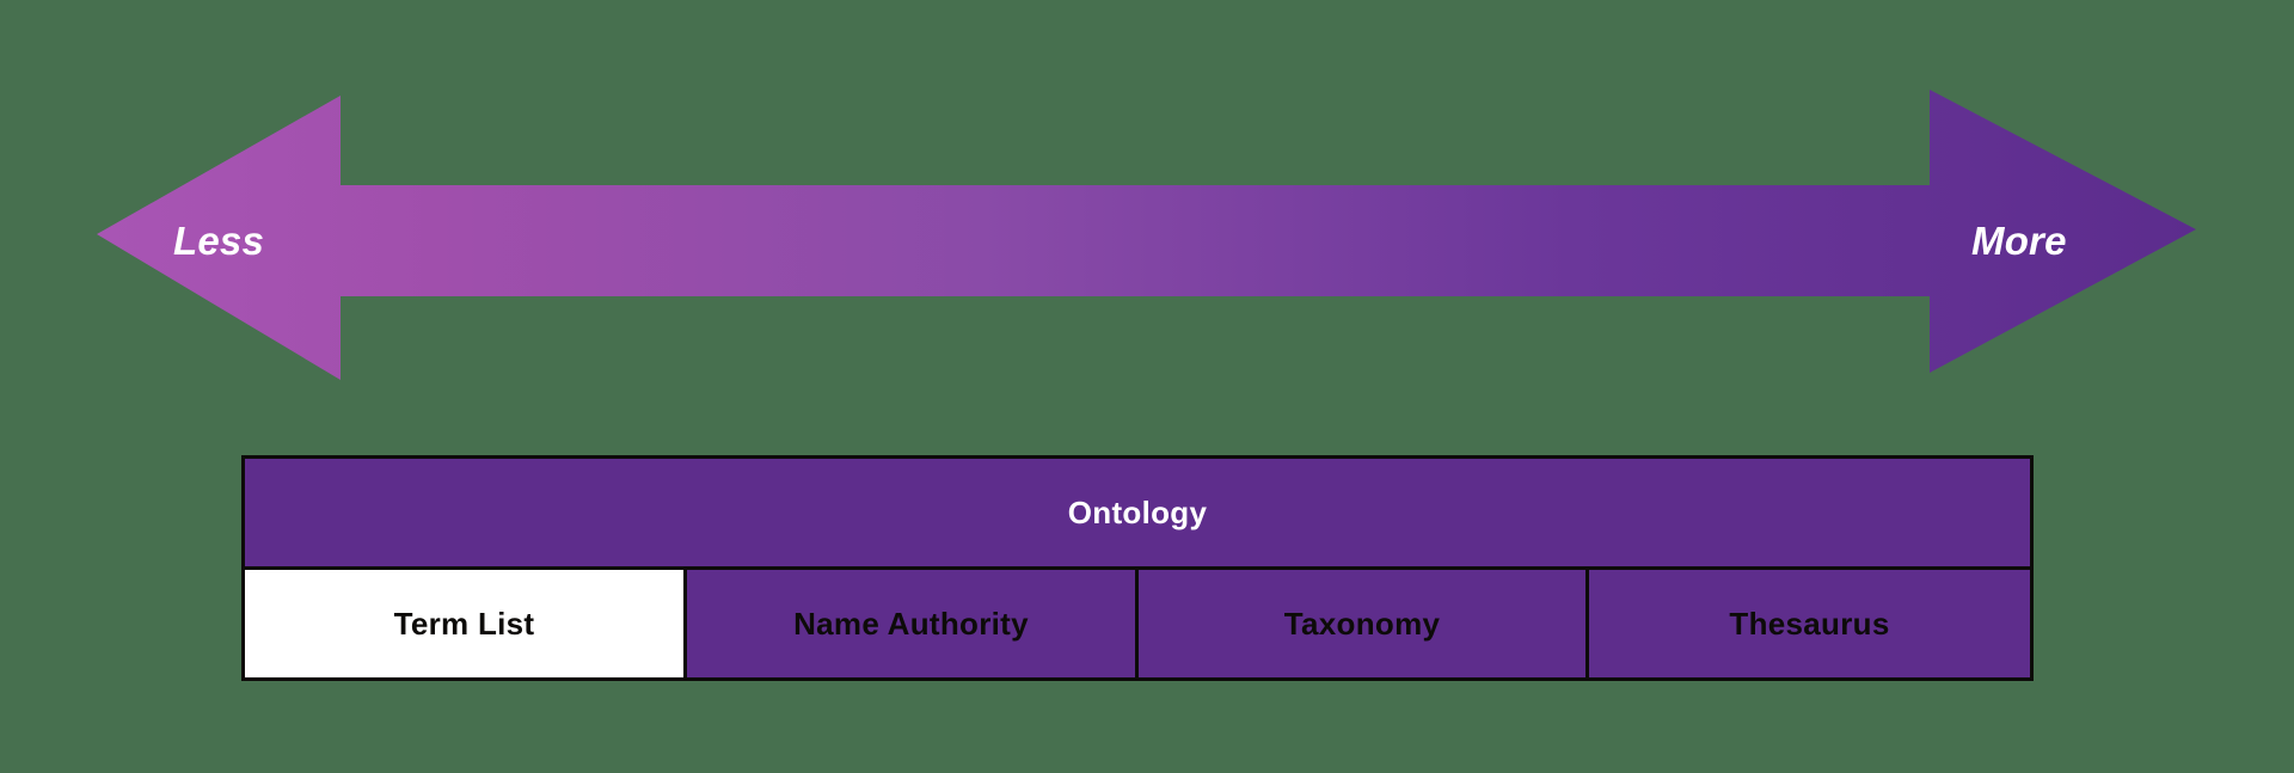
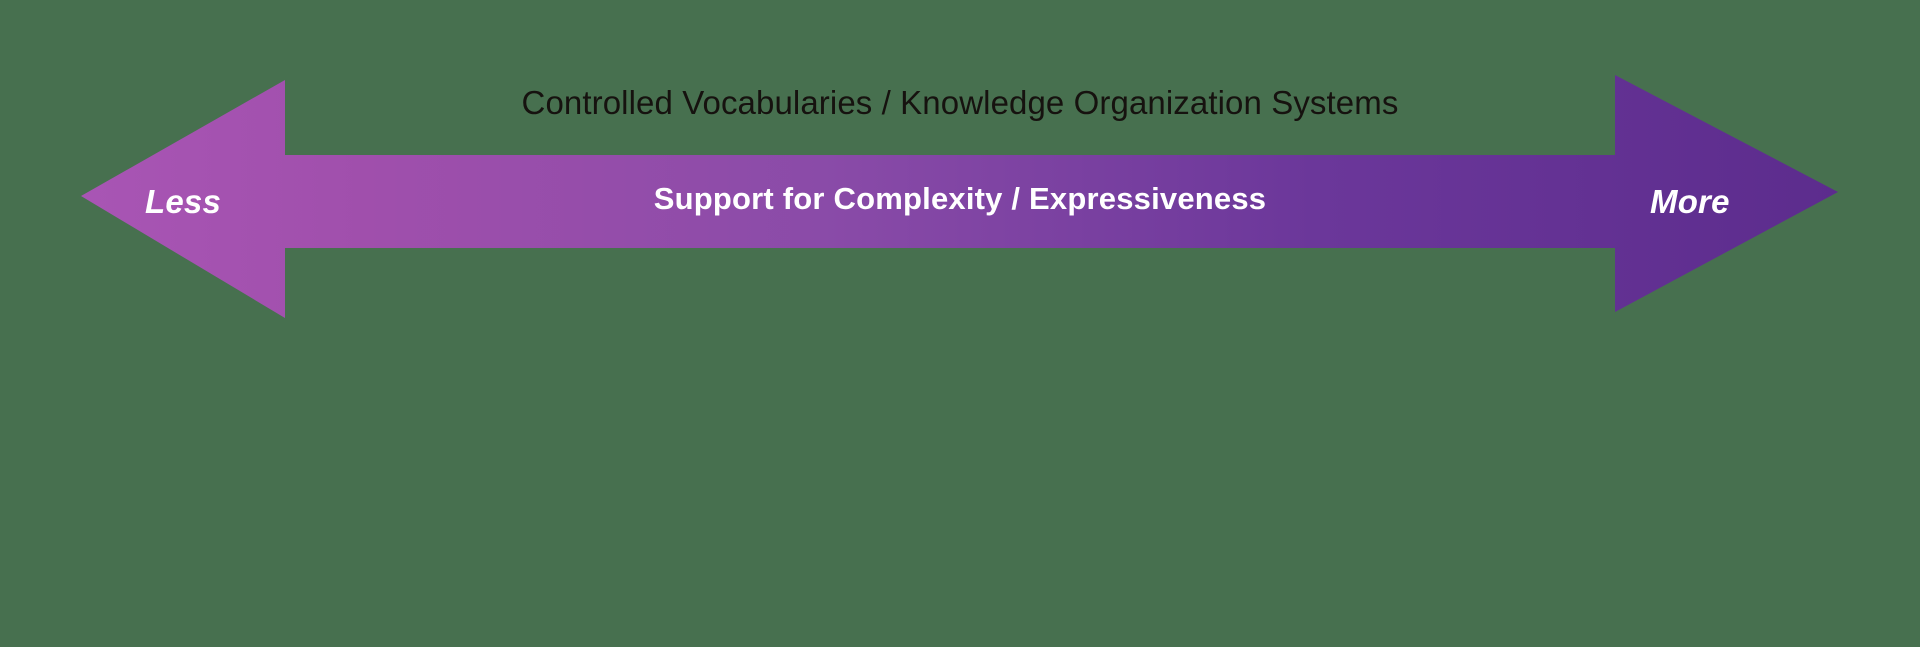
+ Controlled Vocabularies / Knowledge Organization Systems
  Less
+ Support for Complexity / Expressiveness
  More
- Ontology
- Term List
- Name Authority
- Taxonomy
- Thesaurus
